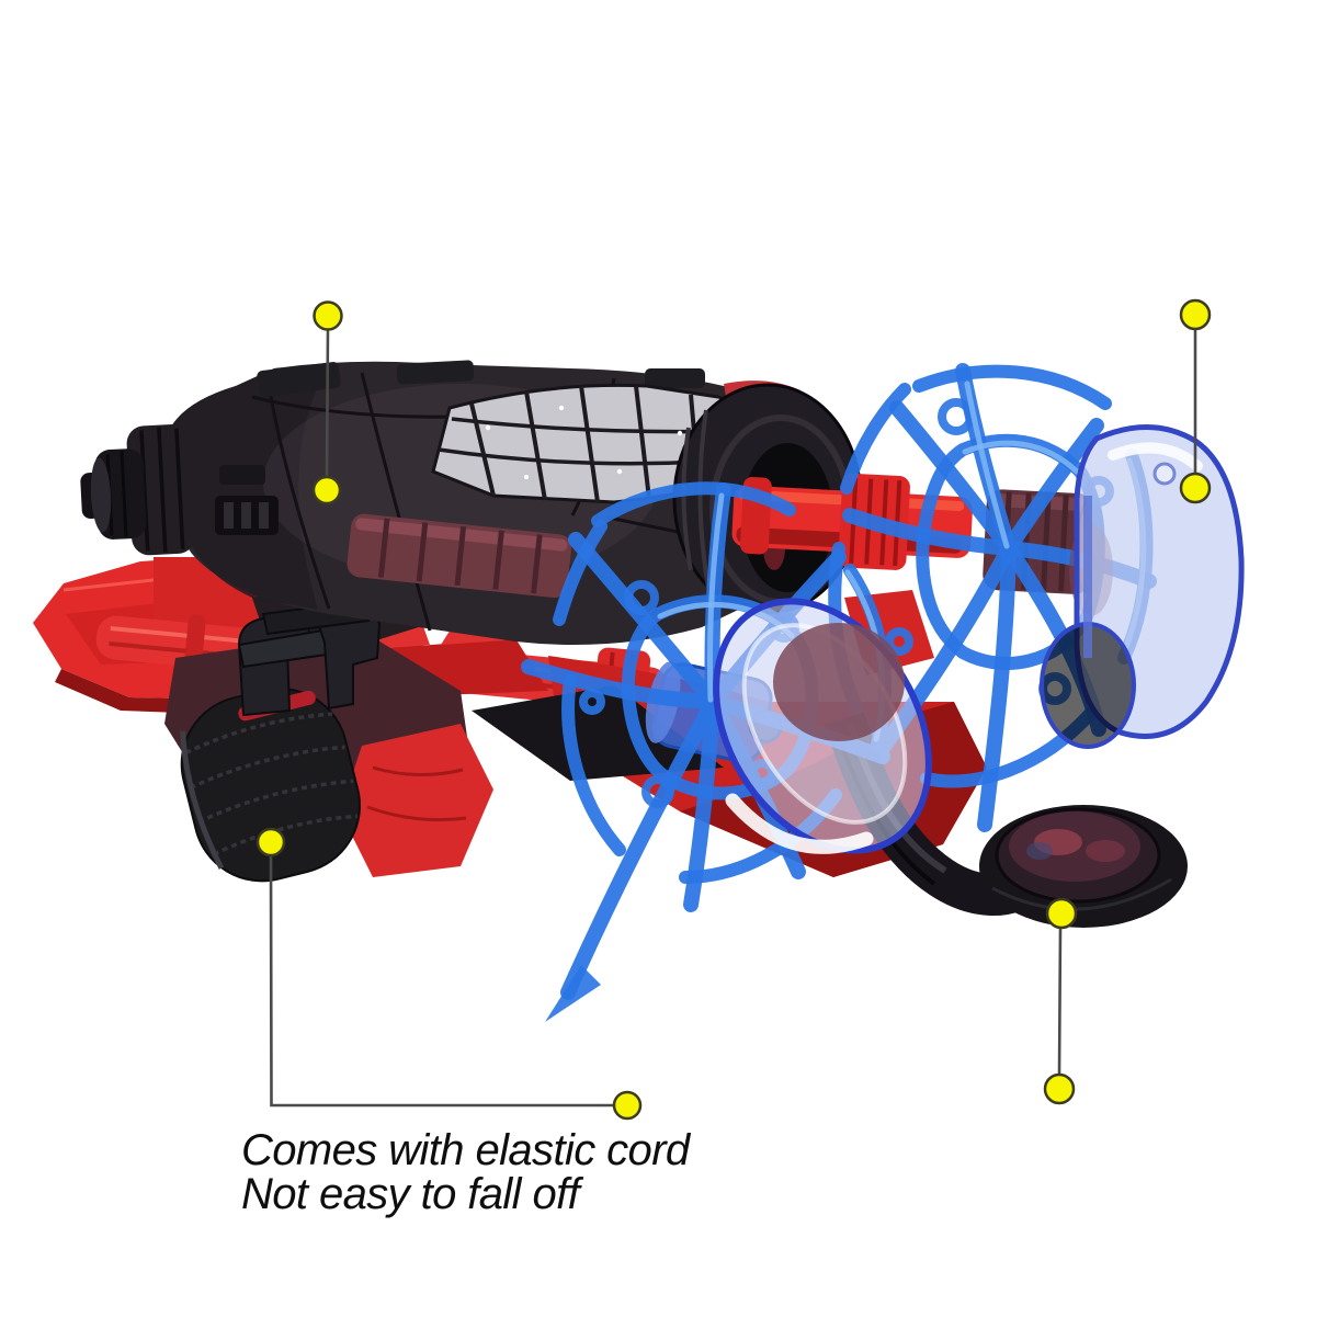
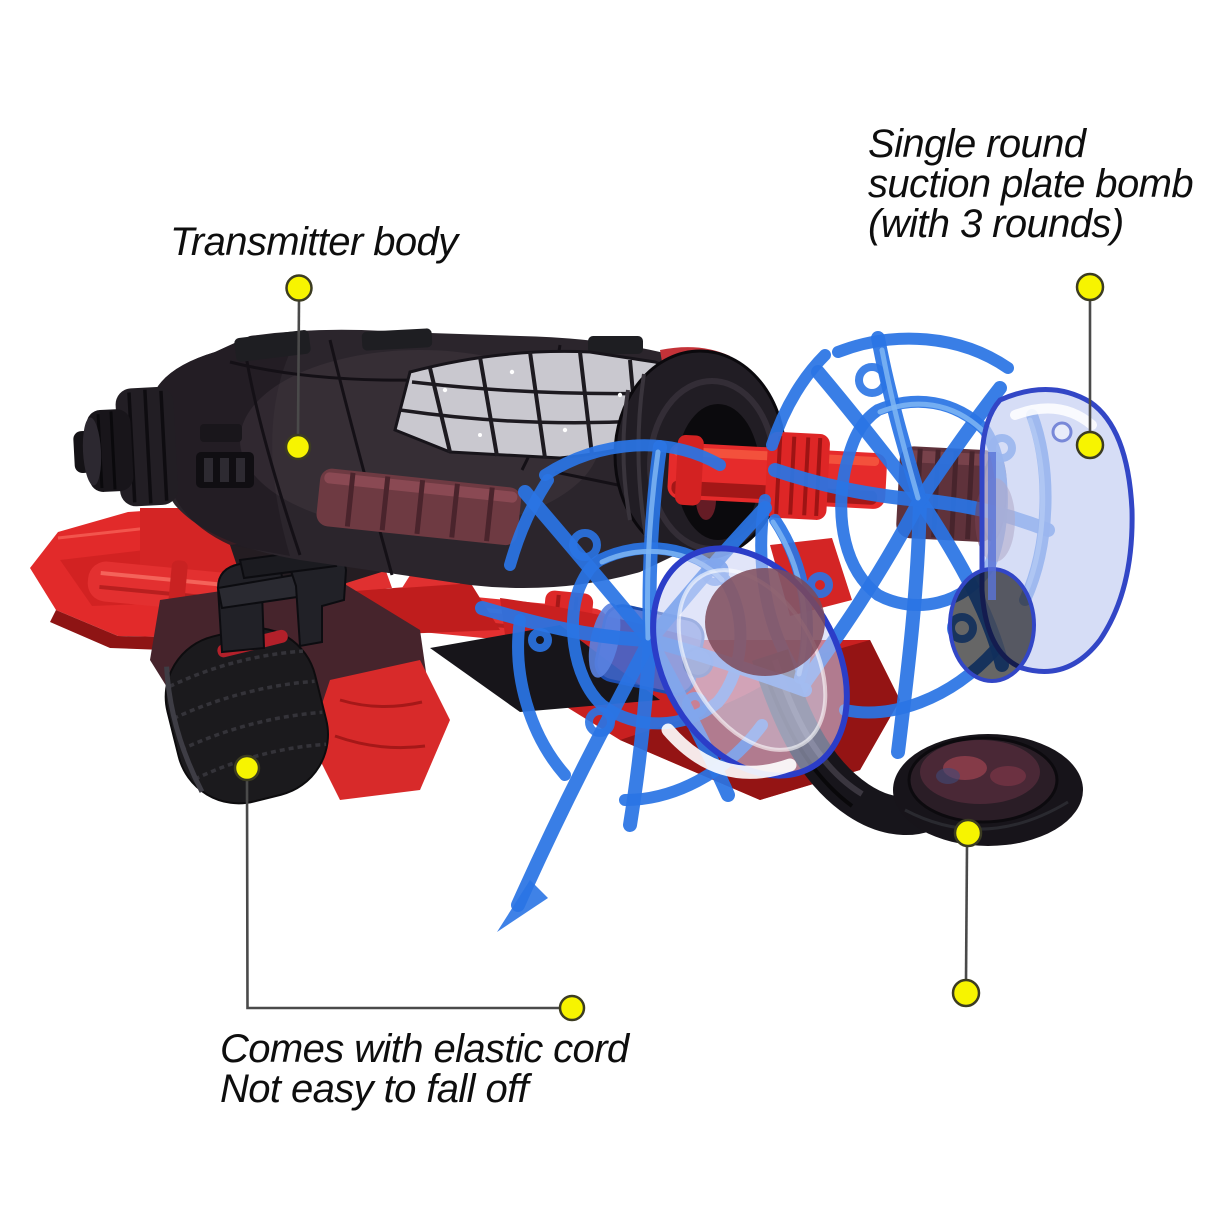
+ Transmitter body
+ Single round
+ suction plate bomb
+ (with 3 rounds)
  Comes with elastic cord
  Not easy to fall off
